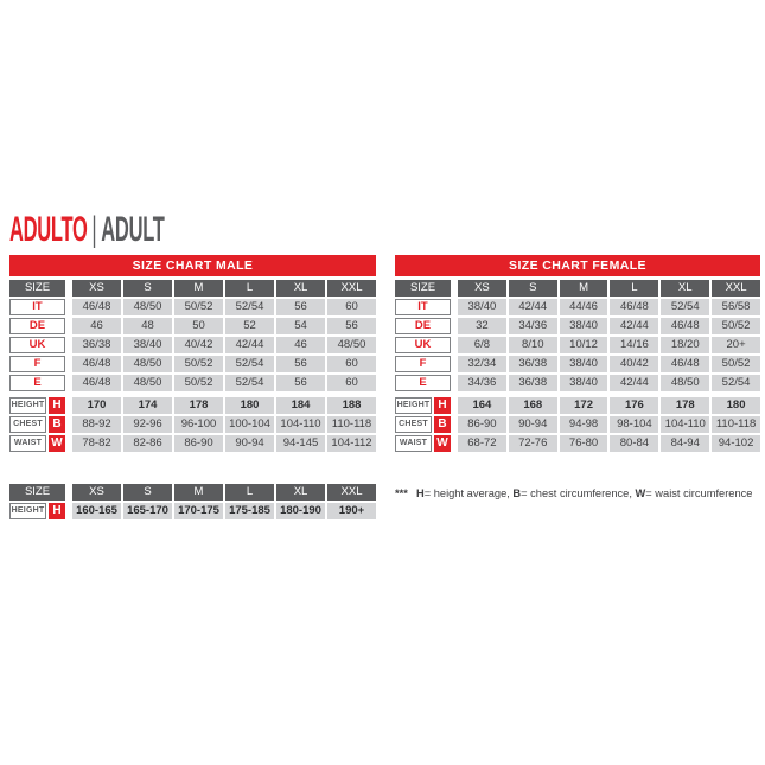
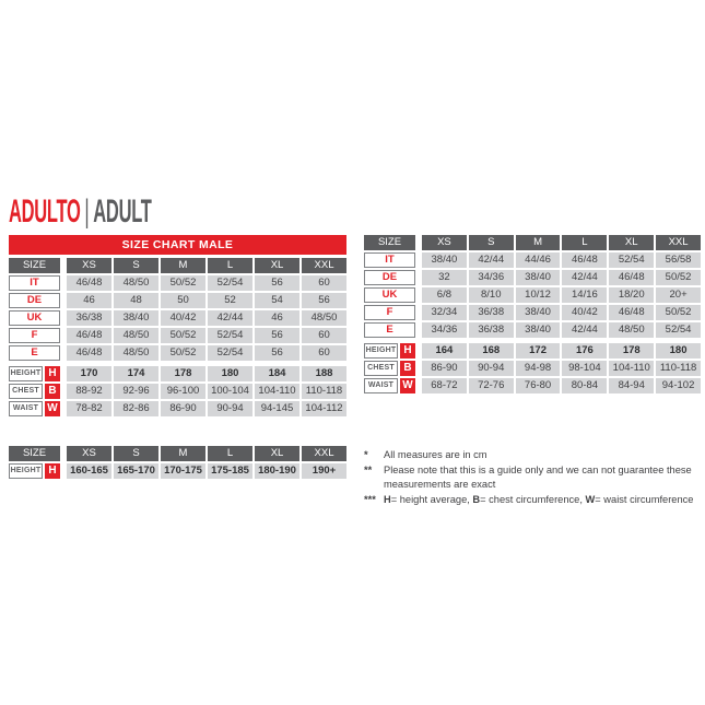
  ADULTO|ADULT
  SIZE CHART MALE
  SIZE
  XS
  S
  M
  L
  XL
  XXL
  IT
  46/48
  48/50
  50/52
  52/54
  56
  60
  DE
  46
  48
  50
  52
  54
  56
  UK
  36/38
  38/40
  40/42
  42/44
  46
  48/50
  F
  46/48
  48/50
  50/52
  52/54
  56
  60
  E
  46/48
  48/50
  50/52
  52/54
  56
  60
  H
  170
  174
  178
  180
  184
  188
  B
  88-92
  92-96
  96-100
  100-104
  104-110
  110-118
  W
  78-82
  82-86
  86-90
  90-94
  94-145
  104-112
- SIZE CHART FEMALE
  SIZE
  XS
  S
  M
  L
  XL
  XXL
  IT
  38/40
  42/44
  44/46
  46/48
  52/54
  56/58
  DE
  32
  34/36
  38/40
  42/44
  46/48
  50/52
  UK
  6/8
  8/10
  10/12
  14/16
  18/20
  20+
  F
  32/34
  36/38
  38/40
  40/42
  46/48
  50/52
  E
  34/36
  36/38
  38/40
  42/44
  48/50
  52/54
  H
  164
  168
  172
  176
  178
  180
  B
  86-90
  90-94
  94-98
  98-104
  104-110
  110-118
  W
  68-72
  72-76
  76-80
  80-84
  84-94
  94-102
  SIZE
  XS
  S
  M
  L
  XL
  XXL
  H
  160-165
  165-170
  170-175
  175-185
  180-190
  190+
+ *
+ All measures are in cm
+ **
+ Please note that this is a guide only and we can not guarantee these measurements are exact
  ***
  H= height average, B= chest circumference, W= waist circumference
